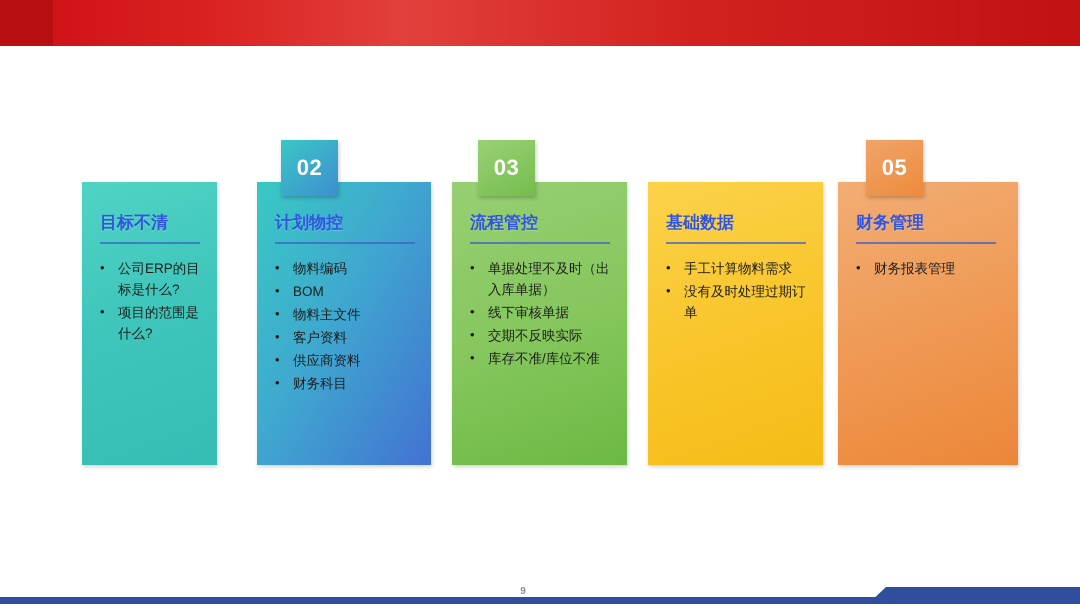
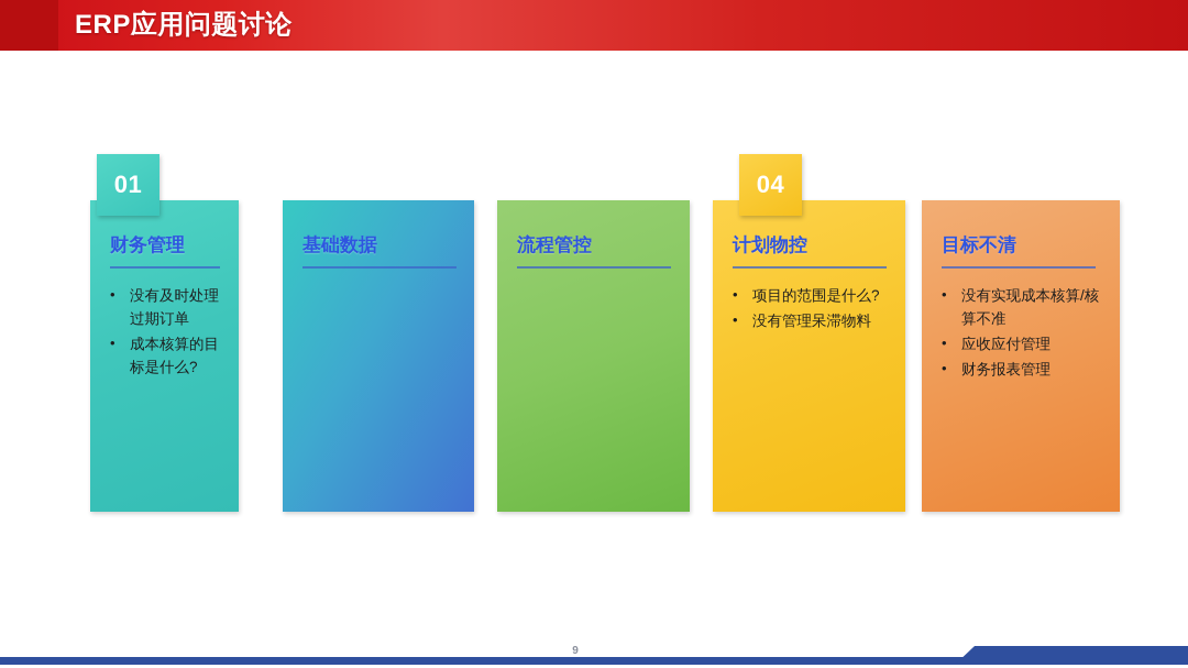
+ ERP应用问题讨论
- 目标不清
+ 财务管理
- 公司ERP的目标是什么?
- 项目的范围是什么?
+ 没有及时处理过期订单
+ 成本核算的目标是什么?
+ 01
- 计划物控
+ 基础数据
- 物料编码
- BOM
- 物料主文件
- 客户资料
- 供应商资料
- 财务科目
- 02
  流程管控
- 单据处理不及时（出入库单据）
- 线下审核单据
- 交期不反映实际
- 库存不准/库位不准
- 03
- 基础数据
+ 计划物控
- 手工计算物料需求
- 没有及时处理过期订单
+ 项目的范围是什么?
+ 没有管理呆滞物料
+ 04
- 财务管理
+ 目标不清
+ 没有实现成本核算/核算不准
+ 应收应付管理
  财务报表管理
- 05
  9
